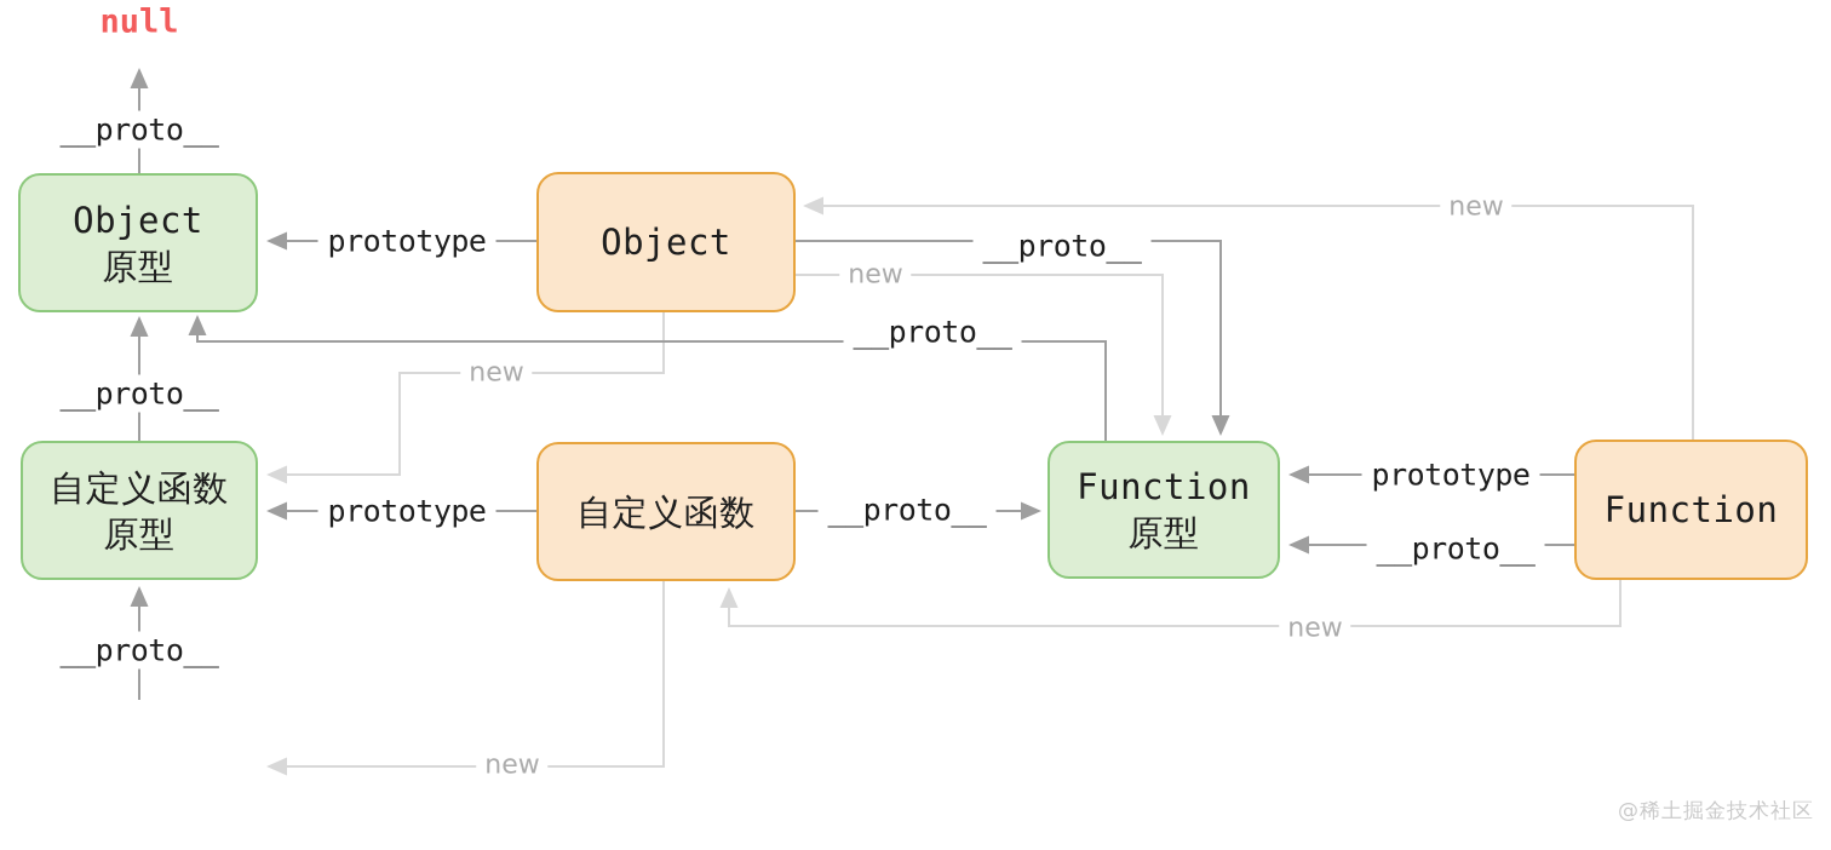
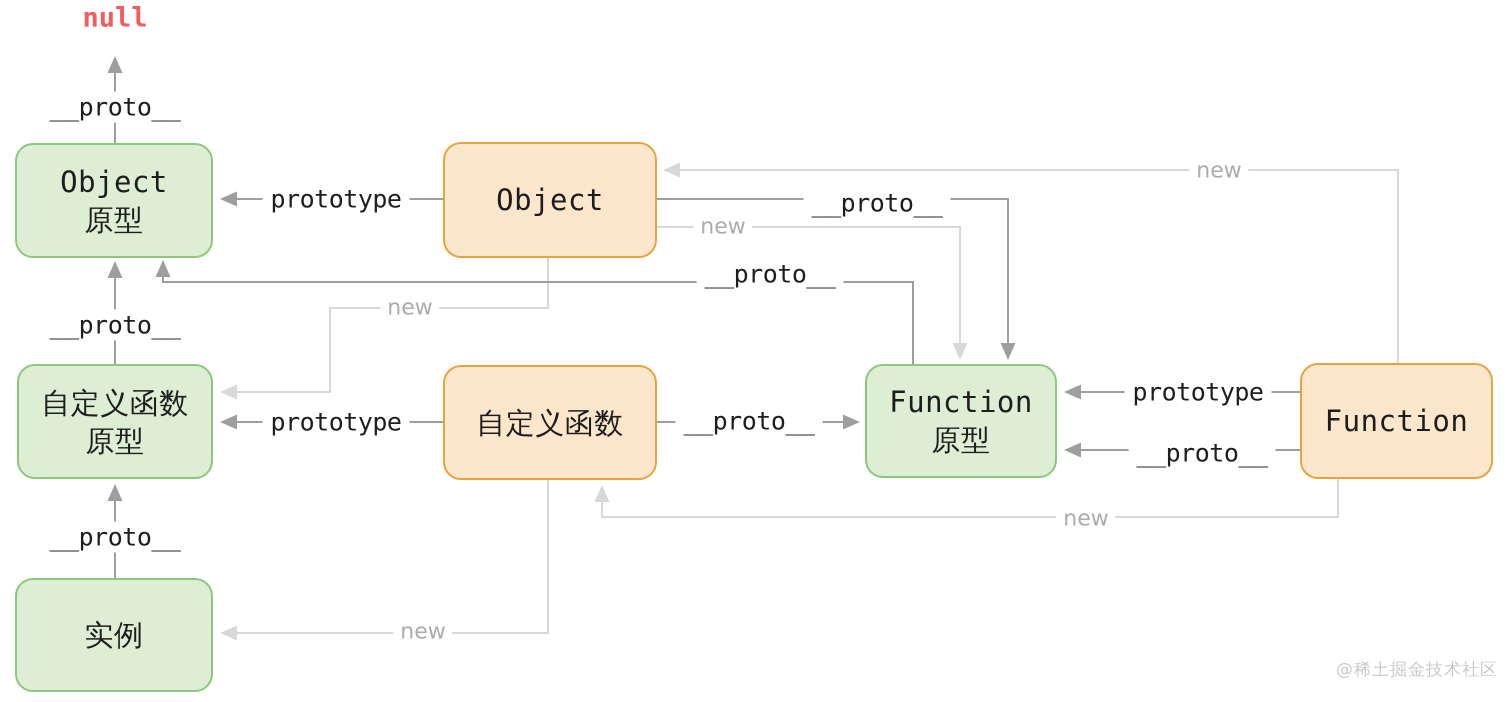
  null
  __proto__
  __proto__
  __proto__
  prototype
  prototype
  prototype
  __proto__
  __proto__
  __proto__
  __proto__
  new
  new
  new
  new
  new
  Object
  原型
  Object
  自定义函数
  原型
  自定义函数
  Function
  原型
  Function
+ 实例
  @稀土掘金技术社区
